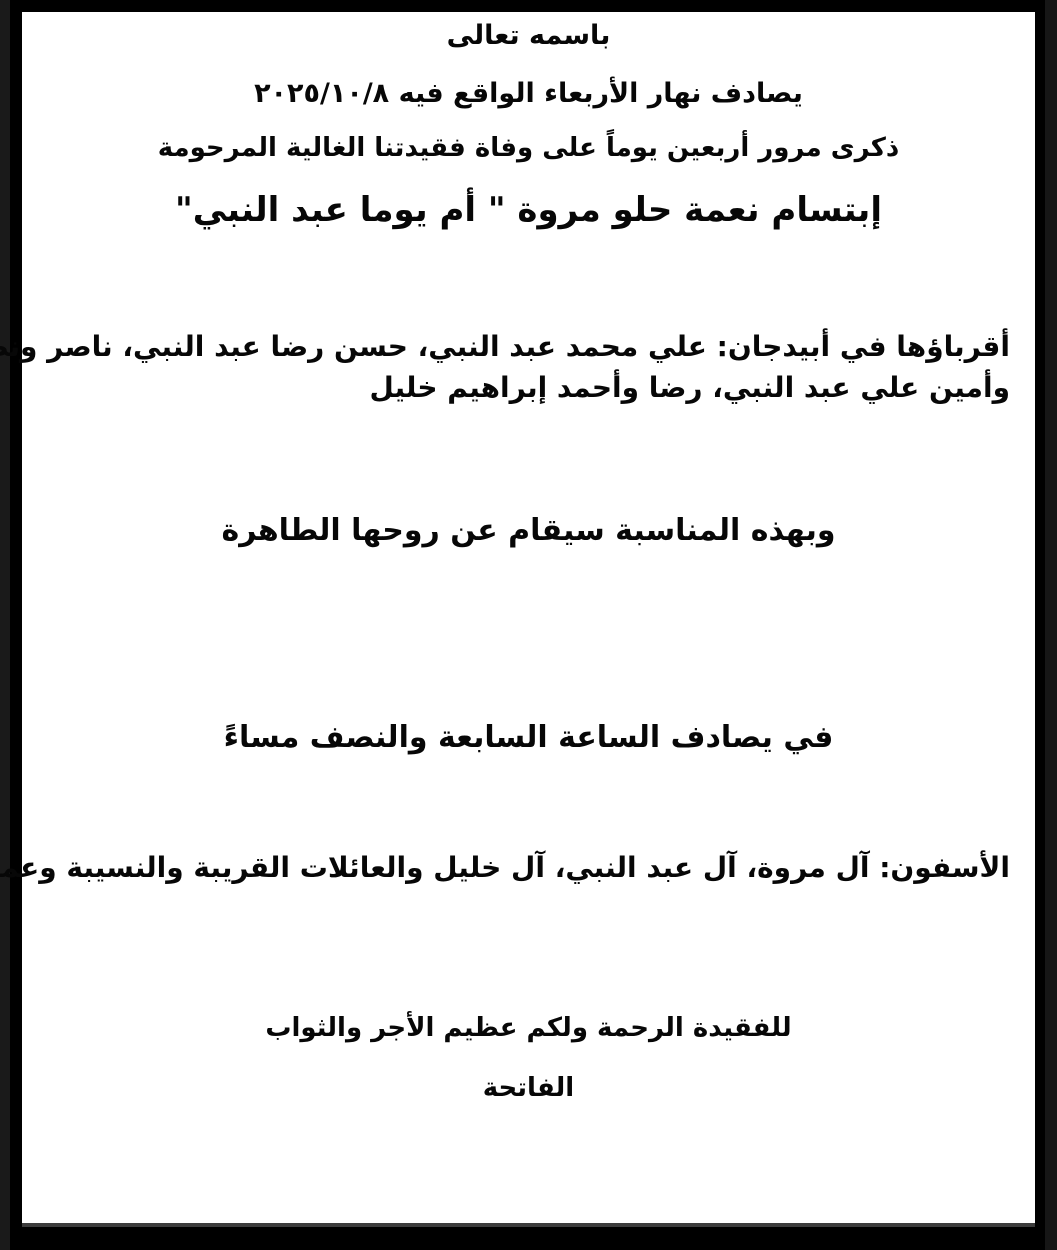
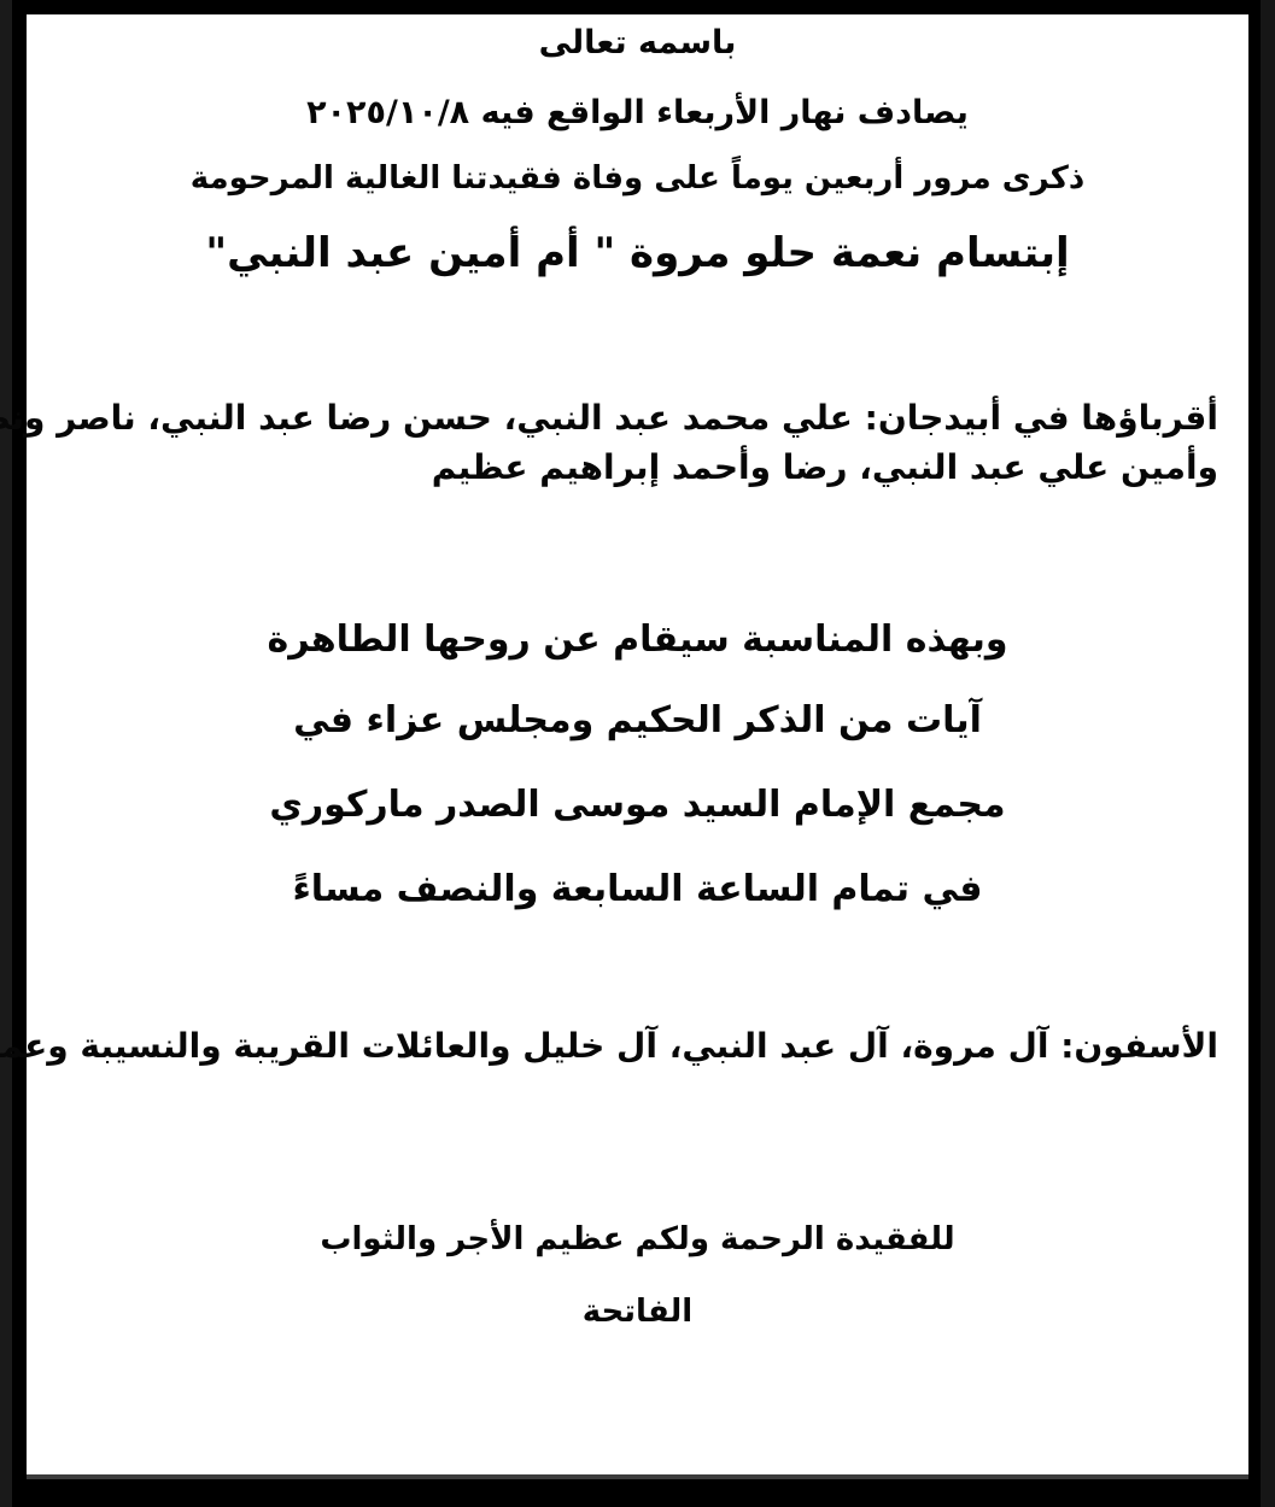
  باسمه تعالى
  يصادف نهار الأربعاء الواقع فيه ٢٠٢٥/١٠/٨
  ذكرى مرور أربعين يوماً على وفاة فقيدتنا الغالية المرحومة
- إبتسام نعمة حلو مروة " أم يوما عبد النبي"
+ إبتسام نعمة حلو مروة " أم أمين عبد النبي"
  أقرباؤها في أبيدجان: علي محمد عبد النبي، حسن رضا عبد النبي، ناصر ون
- وأمين علي عبد النبي، رضا وأحمد إبراهيم خليل
+ وأمين علي عبد النبي، رضا وأحمد إبراهيم عظيم
  وبهذه المناسبة سيقام عن روحها الطاهرة
+ آيات من الذكر الحكيم ومجلس عزاء في
+ مجمع الإمام السيد موسى الصدر ماركوري
- في يصادف الساعة السابعة والنصف مساءً
+ في تمام الساعة السابعة والنصف مساءً
  الأسفون: آل مروة، آل عبد النبي، آل خليل والعائلات القريبة والنسيبة وعم
  للفقيدة الرحمة ولكم عظيم الأجر والثواب
  الفاتحة
